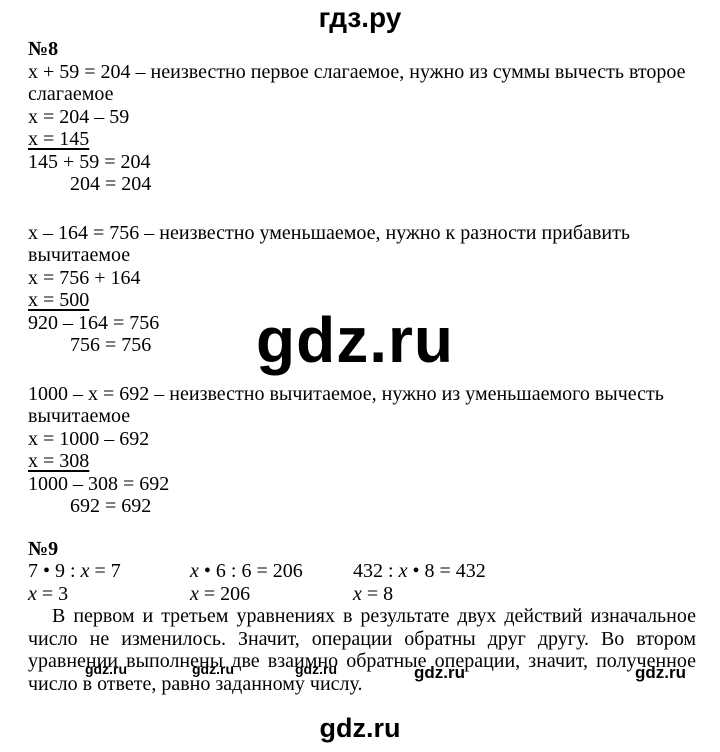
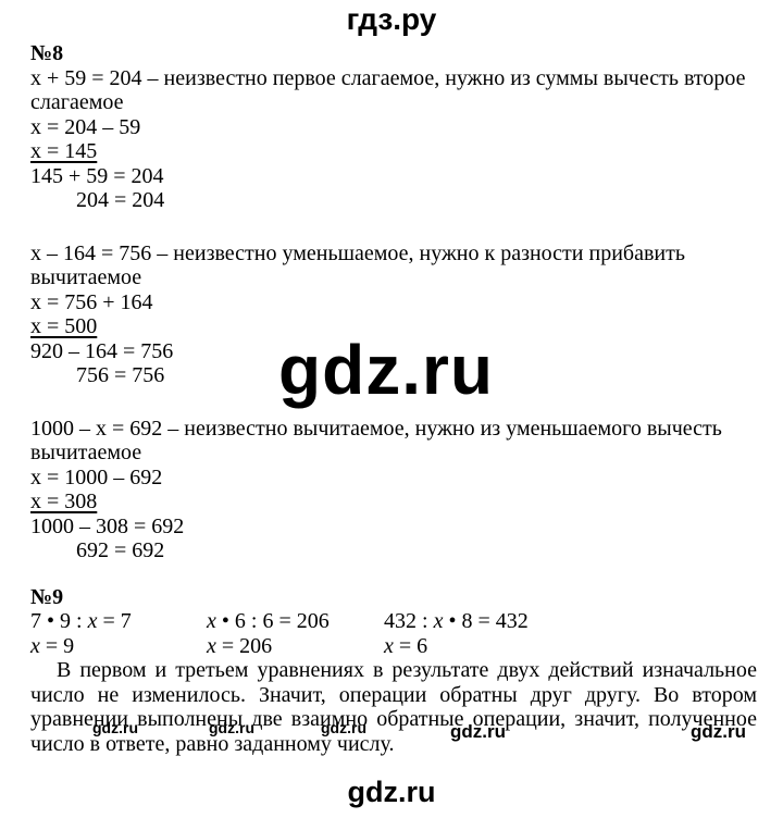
  гдз.ру
  №8
  х + 59 = 204 – неизвестно первое слагаемое, нужно из суммы вычесть второе
  слагаемое
  х = 204 – 59
  х = 145
  145 + 59 = 204
  204 = 204
  х – 164 = 756 – неизвестно уменьшаемое, нужно к разности прибавить
  вычитаемое
  х = 756 + 164
  х = 500
  920 – 164 = 756
  756 = 756
  1000 – х = 692 – неизвестно вычитаемое, нужно из уменьшаемого вычесть
  вычитаемое
  х = 1000 – 692
  х = 308
  1000 – 308 = 692
  692 = 692
  №9
  7 • 9 : x = 7
- x = 3
+ x = 9
  x • 6 : 6 = 206
  x = 206
  432 : x • 8 = 432
- x = 8
+ x = 6
  В первом и третьем уравнениях в результате двух действий изначальное
  число не изменилось. Значит, операции обратны друг другу. Во втором
  уравнении выполнены две взаимно обратные операции, значит, полученное
  число в ответе, равно заданному числу.
  gdz.ru
  gdz.ru
  gdz.ru
  gdz.ru
  gdz.ru
  gdz.ru
  gdz.ru
